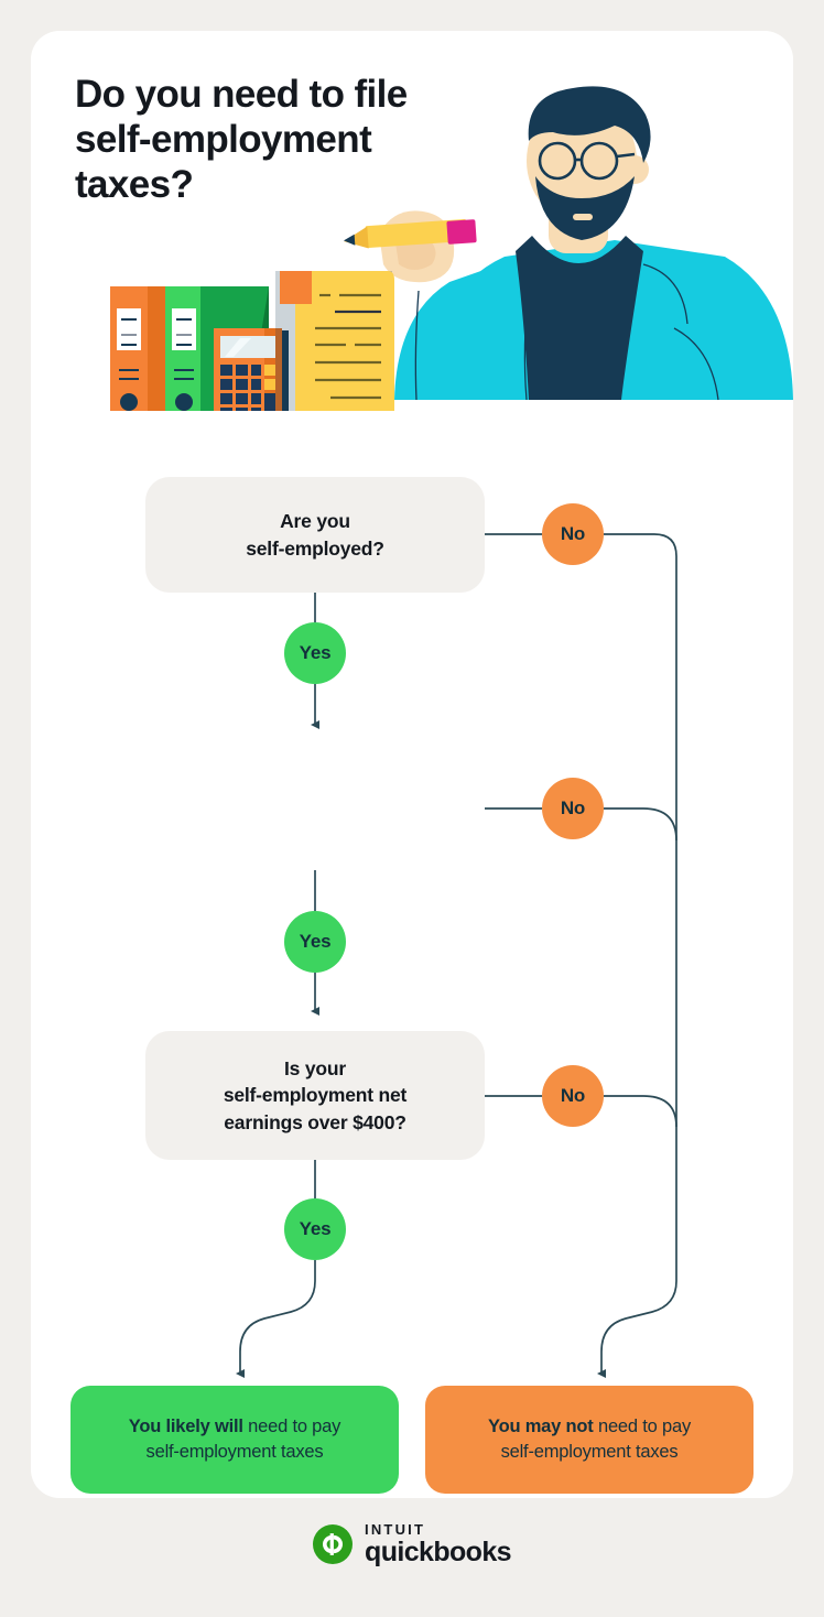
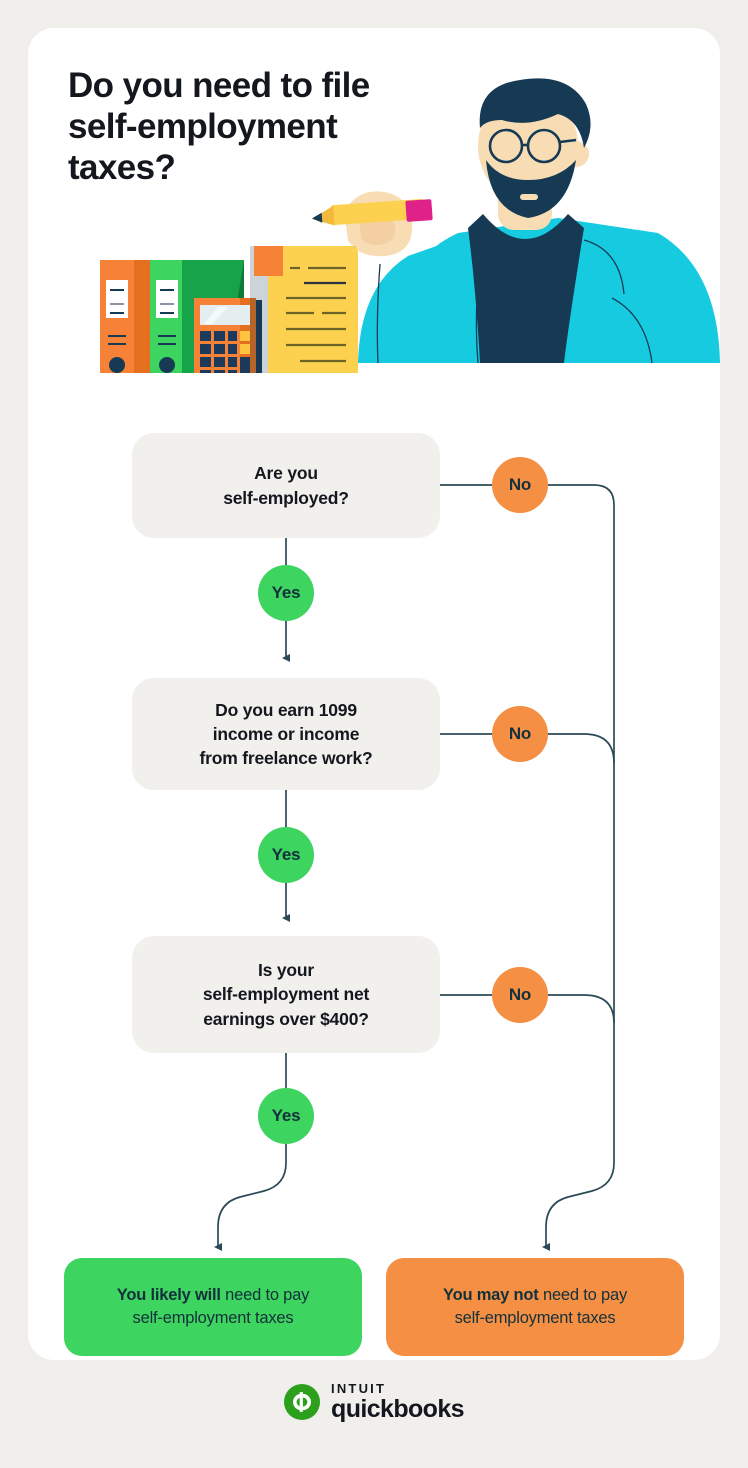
  Do you need to file
  self-employment
  taxes?
  Are you
  self-employed?
+ Do you earn 1099
+ income or income
+ from freelance work?
  Is your
  self-employment net
  earnings over $400?
  No
  No
  No
  Yes
  Yes
  Yes
  You likely will need to pay
  self-employment taxes
  You may not need to pay
  self-employment taxes
  INTUIT
  quickbooks
